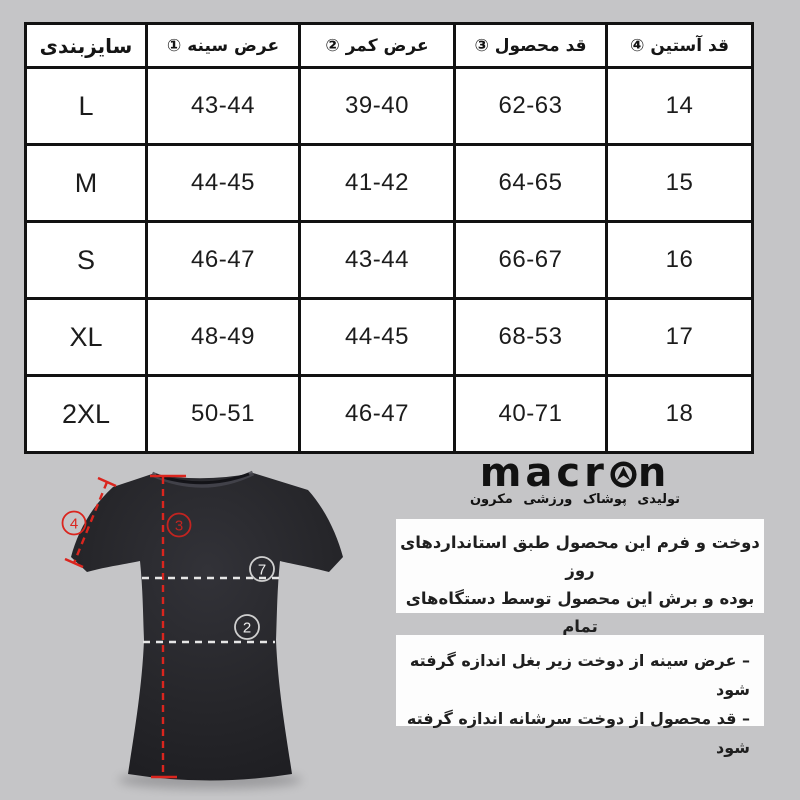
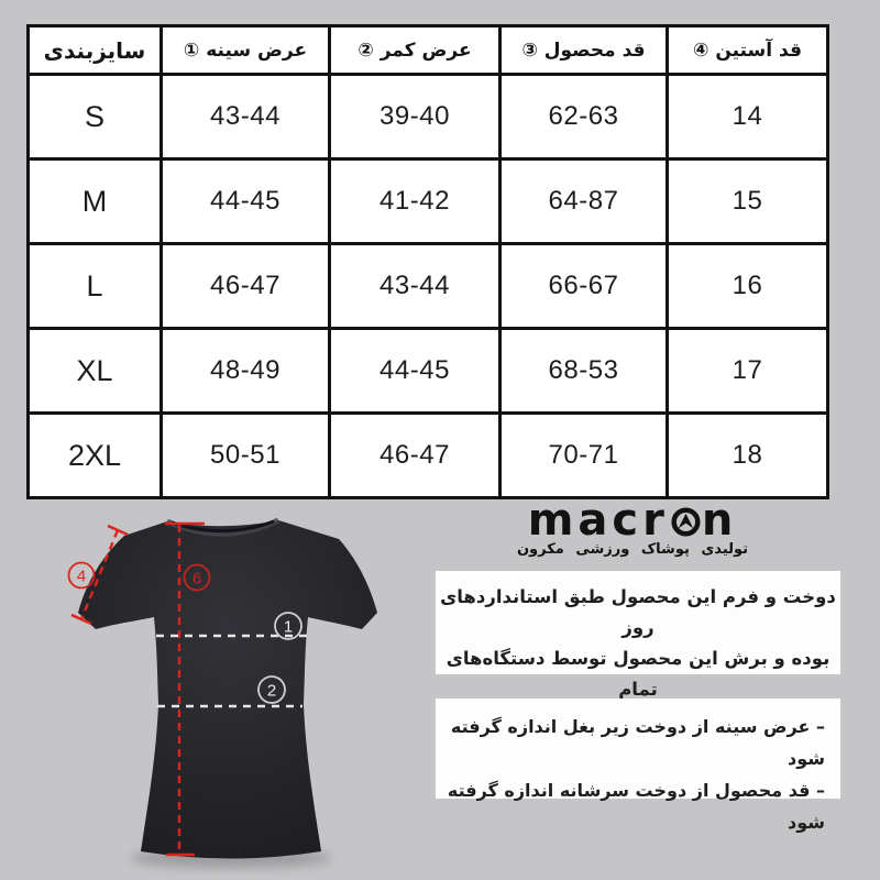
  سایزبندی	عرض سینه ①	عرض کمر ②	قد محصول ③	قد آستین ④
- L	43-44	39-40	62-63	14
+ S	43-44	39-40	62-63	14
- M	44-45	41-42	64-65	15
+ M	44-45	41-42	64-87	15
- S	46-47	43-44	66-67	16
+ L	46-47	43-44	66-67	16
  XL	48-49	44-45	68-53	17
- 2XL	50-51	46-47	40-71	18
+ 2XL	50-51	46-47	70-71	18
- 3
+ 6
  4
- 7
+ 1
  2
  macr
  n
  تولیدی پوشاک ورزشی مکرون
  دوخت و فرم این محصول طبق استانداردهای روز
  بوده و برش این محصول توسط دستگاه‌های تمام
  – عرض سینه از دوخت زیر بغل اندازه گرفته شود
  – قد محصول از دوخت سرشانه اندازه گرفته شود
